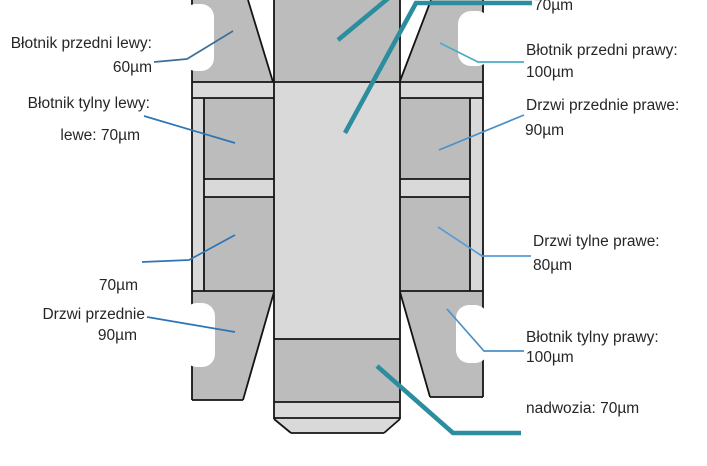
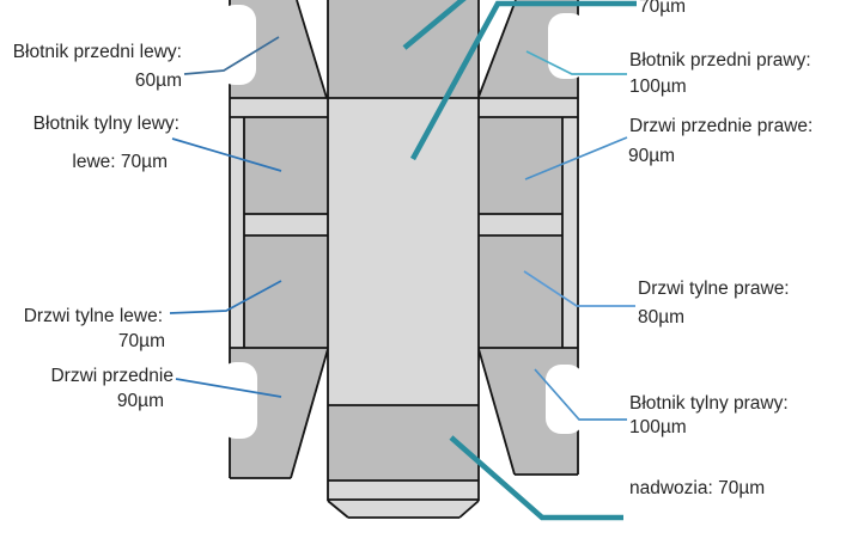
  70µm
  Błotnik przedni lewy:
  60µm
  Błotnik tylny lewy:
  lewe: 70µm
+ Drzwi tylne lewe:
  70µm
  Drzwi przednie
  90µm
  Błotnik przedni prawy:
  100µm
  Drzwi przednie prawe:
  90µm
  Drzwi tylne prawe:
  80µm
  Błotnik tylny prawy:
  100µm
  nadwozia: 70µm
